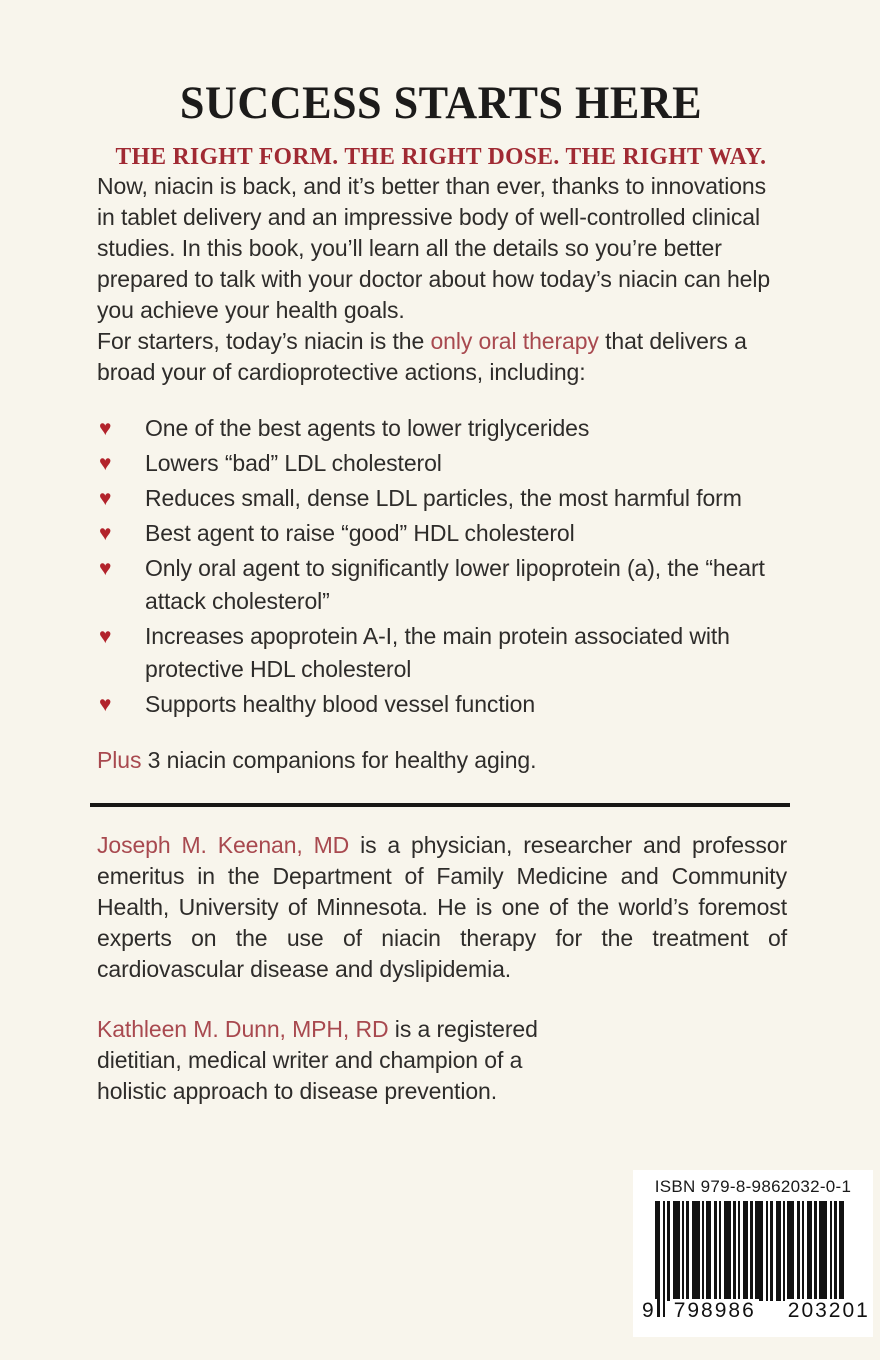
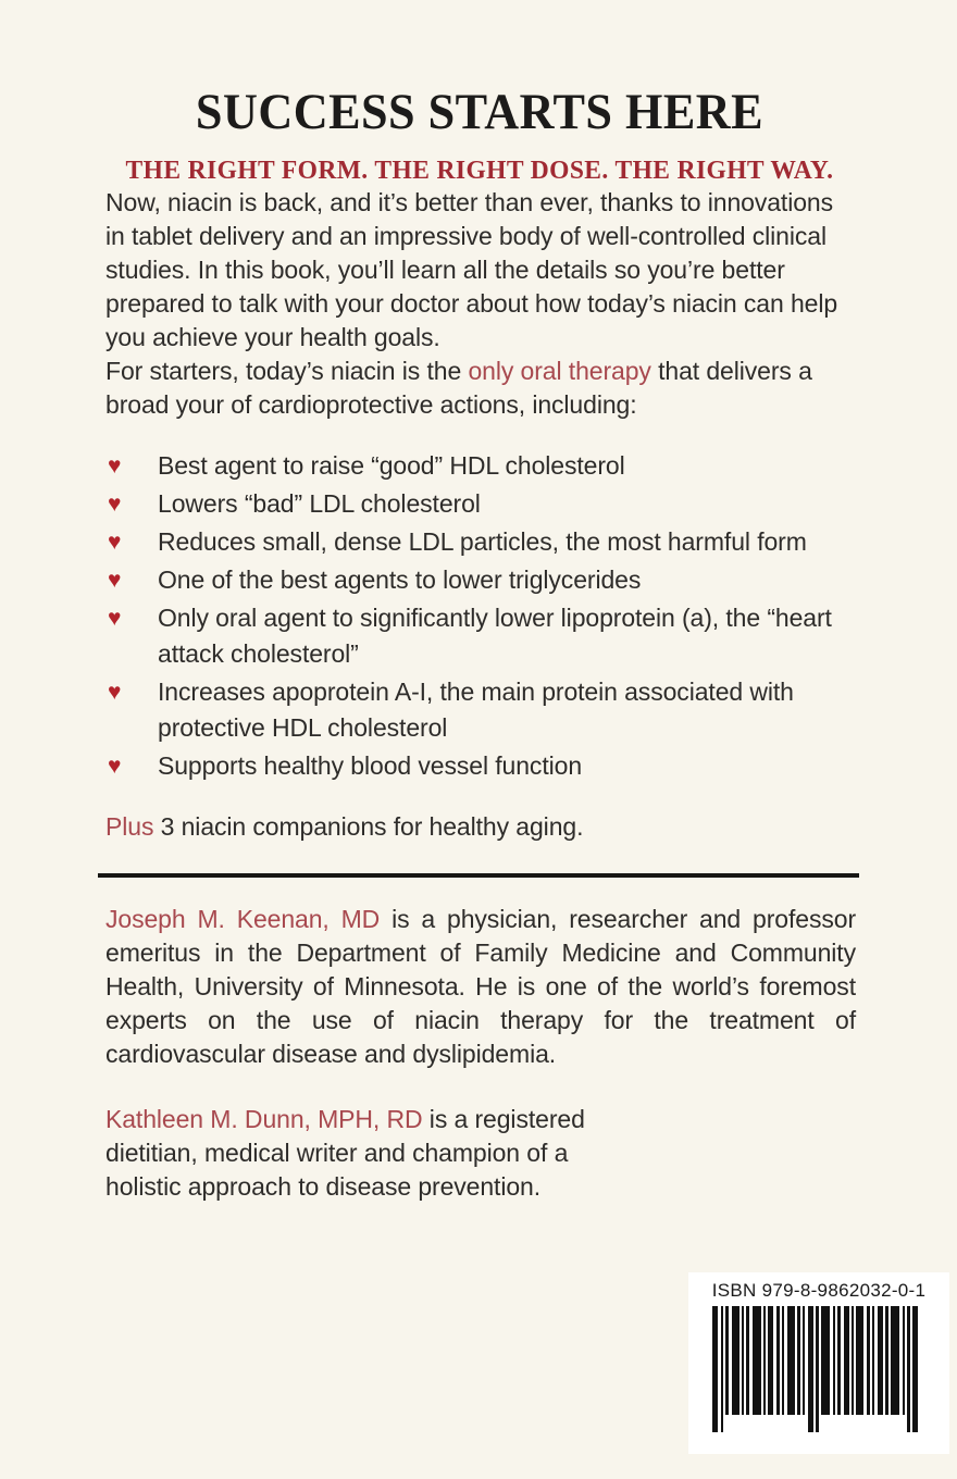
  SUCCESS STARTS HERE
  THE RIGHT FORM. THE RIGHT DOSE. THE RIGHT WAY.
  Now, niacin is back, and it’s better than ever, thanks to innovations in tablet delivery and an impressive body of well-controlled clinical studies. In this book, you’ll learn all the details so you’re better prepared to talk with your doctor about how today’s niacin can help you achieve your health goals.
  For starters, today’s niacin is the only oral therapy that delivers a broad your of cardioprotective actions, including:
  ♥
- One of the best agents to lower triglycerides
+ Best agent to raise “good” HDL cholesterol
  ♥
  Lowers “bad” LDL cholesterol
  ♥
  Reduces small, dense LDL particles, the most harmful form
  ♥
- Best agent to raise “good” HDL cholesterol
+ One of the best agents to lower triglycerides
  ♥
  Only oral agent to significantly lower lipoprotein (a), the “heart attack cholesterol”
  ♥
  Increases apoprotein A-I, the main protein associated with protective HDL cholesterol
  ♥
  Supports healthy blood vessel function
  Plus 3 niacin companions for healthy aging.
  Joseph M. Keenan, MD is a physician, researcher and professor emeritus in the Department of Family Medicine and Community Health, University of Minnesota. He is one of the world’s foremost experts on the use of niacin therapy for the treatment of cardiovascular disease and dyslipidemia.
  Kathleen M. Dunn, MPH, RD is a registered dietitian, medical writer and champion of a holistic approach to disease prevention.
  ISBN 979-8-9862032-0-1
- 9
- 798986
- 203201
